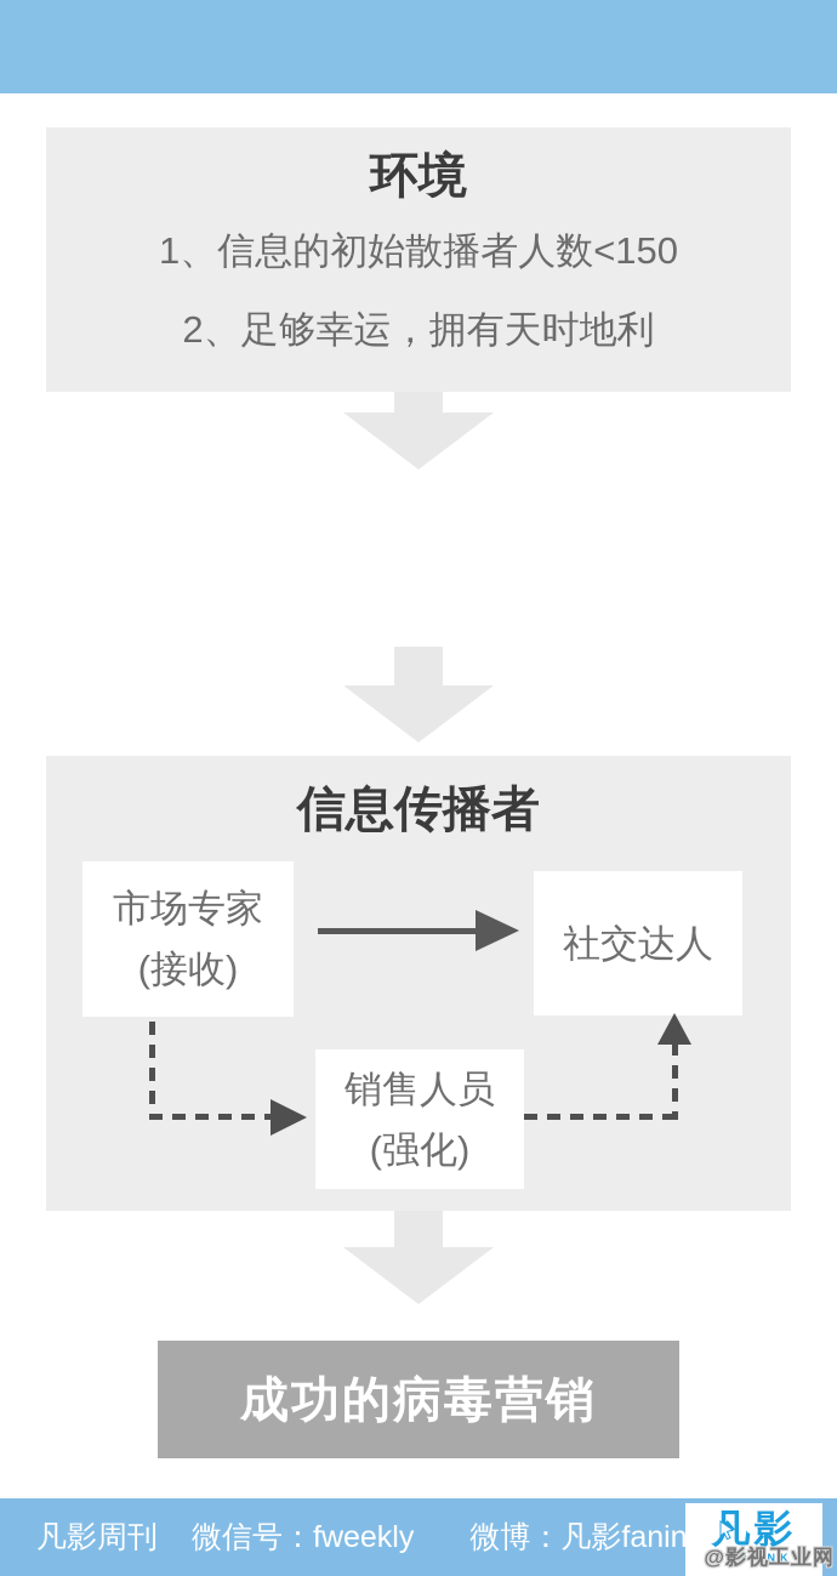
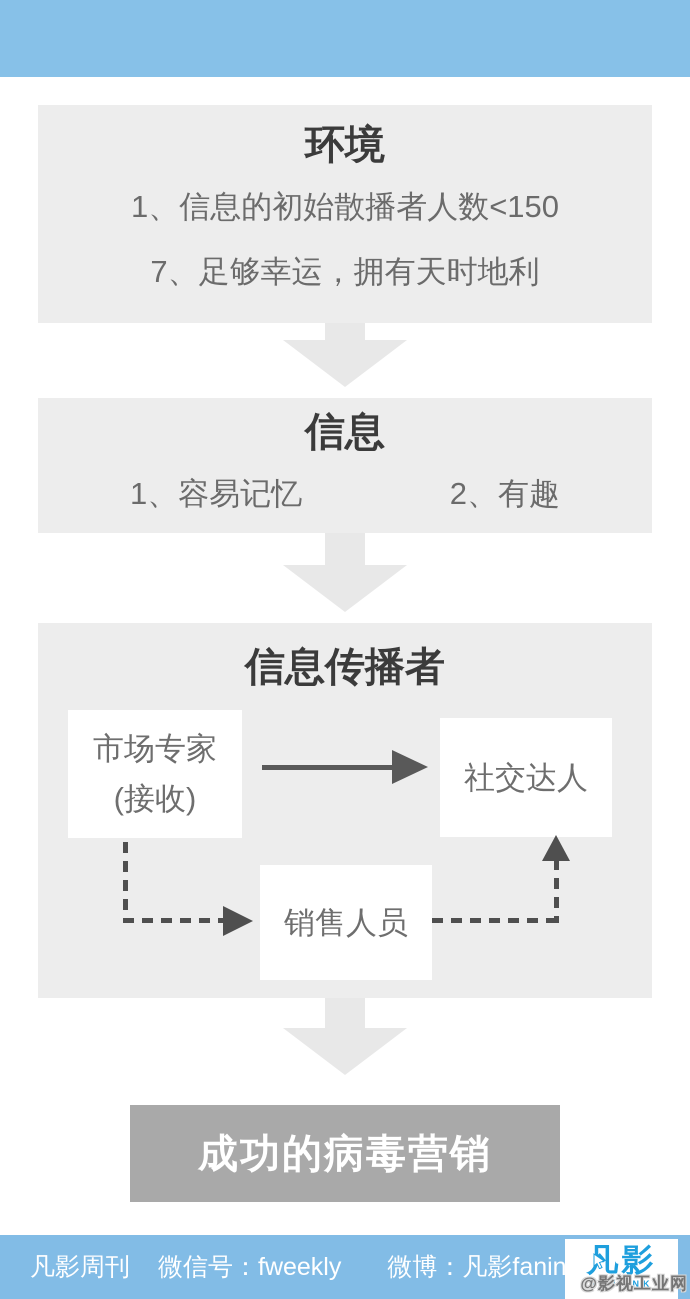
  环境
  1、信息的初始散播者人数<150
- 2、足够幸运，拥有天时地利
+ 7、足够幸运，拥有天时地利
+ 信息
+ 1、容易记忆
+ 2、有趣
  信息传播者
  市场专家
  (接收)
  社交达人
  销售人员
- (强化)
  成功的病毒营销
  凡影周刊
  微信号：fweekly
  微博：凡影fanin
  凡影
  FAN INK
  @影视工业网
